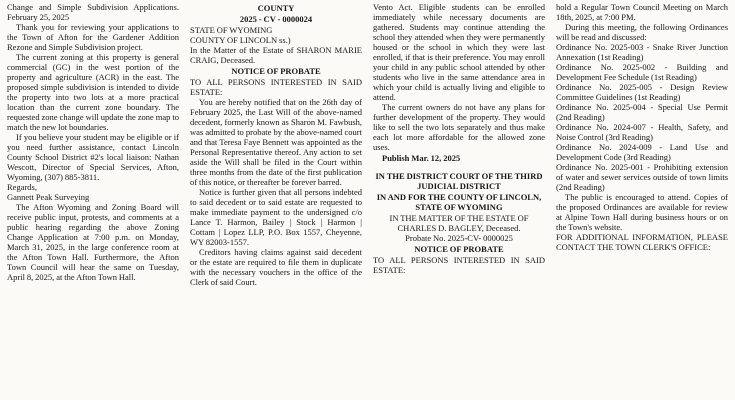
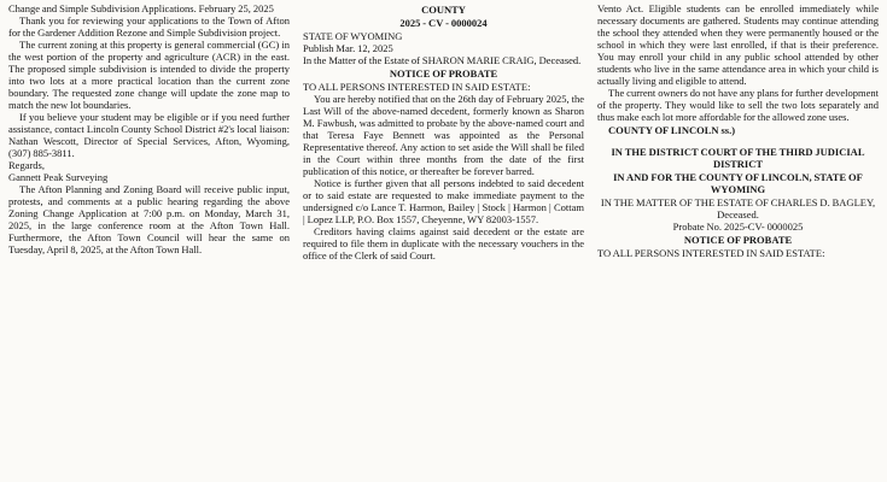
  Change and Simple Subdivision Applications. February 25, 2025
  Thank you for reviewing your applications to the Town of Afton for the Gardener Addition Rezone and Simple Subdivision project.
  The current zoning at this property is general commercial (GC) in the west portion of the property and agriculture (ACR) in the east. The proposed simple subdivision is intended to divide the property into two lots at a more practical location than the current zone boundary. The requested zone change will update the zone map to match the new lot boundaries.
  If you believe your student may be eligible or if you need further assistance, contact Lincoln County School District #2's local liaison: Nathan Wescott, Director of Special Services, Afton, Wyoming, (307) 885-3811.
  Regards,
  Gannett Peak Surveying
- The Afton Wyoming and Zoning Board will receive public input, protests, and comments at a public hearing regarding the above Zoning Change Application at 7:00 p.m. on Monday, March 31, 2025, in the large conference room at the Afton Town Hall. Furthermore, the Afton Town Council will hear the same on Tuesday, April 8, 2025, at the Afton Town Hall.
+ The Afton Planning and Zoning Board will receive public input, protests, and comments at a public hearing regarding the above Zoning Change Application at 7:00 p.m. on Monday, March 31, 2025, in the large conference room at the Afton Town Hall. Furthermore, the Afton Town Council will hear the same on Tuesday, April 8, 2025, at the Afton Town Hall.
  COUNTY
  2025 - CV - 0000024
  STATE OF WYOMING
- COUNTY OF LINCOLN ss.)
+ Publish Mar. 12, 2025
  In the Matter of the Estate of SHARON MARIE CRAIG, Deceased.
  NOTICE OF PROBATE
  TO ALL PERSONS INTERESTED IN SAID ESTATE:
  You are hereby notified that on the 26th day of February 2025, the Last Will of the above-named decedent, formerly known as Sharon M. Fawbush, was admitted to probate by the above-named court and that Teresa Faye Bennett was appointed as the Personal Representative thereof. Any action to set aside the Will shall be filed in the Court within three months from the date of the first publication of this notice, or thereafter be forever barred.
  Notice is further given that all persons indebted to said decedent or to said estate are requested to make immediate payment to the undersigned c/o Lance T. Harmon, Bailey | Stock | Harmon | Cottam | Lopez LLP, P.O. Box 1557, Cheyenne, WY 82003-1557.
  Creditors having claims against said decedent or the estate are required to file them in duplicate with the necessary vouchers in the office of the Clerk of said Court.
  Vento Act. Eligible students can be enrolled immediately while necessary documents are gathered. Students may continue attending the school they attended when they were permanently housed or the school in which they were last enrolled, if that is their preference. You may enroll your child in any public school attended by other students who live in the same attendance area in which your child is actually living and eligible to attend.
  The current owners do not have any plans for further development of the property. They would like to sell the two lots separately and thus make each lot more affordable for the allowed zone uses.
- Publish Mar. 12, 2025
+ COUNTY OF LINCOLN ss.)
  IN THE DISTRICT COURT OF THE THIRD JUDICIAL DISTRICT
  IN AND FOR THE COUNTY OF LINCOLN, STATE OF WYOMING
  IN THE MATTER OF THE ESTATE OF CHARLES D. BAGLEY, Deceased.
  Probate No. 2025-CV- 0000025
  NOTICE OF PROBATE
  TO ALL PERSONS INTERESTED IN SAID ESTATE:
- hold a Regular Town Council Meeting on March 18th, 2025, at 7:00 PM.
- During this meeting, the following Ordinances will be read and discussed:
- Ordinance No. 2025-003 - Snake River Junction Annexation (1st Reading)
- Ordinance No. 2025-002 - Building and Development Fee Schedule (1st Reading)
- Ordinance No. 2025-005 - Design Review Committee Guidelines (1st Reading)
- Ordinance No. 2025-004 - Special Use Permit (2nd Reading)
- Ordinance No. 2024-007 - Health, Safety, and Noise Control (3rd Reading)
- Ordinance No. 2024-009 - Land Use and Development Code (3rd Reading)
- Ordinance No. 2025-001 - Prohibiting extension of water and sewer services outside of town limits (2nd Reading)
- The public is encouraged to attend. Copies of the proposed Ordinances are available for review at Alpine Town Hall during business hours or on the Town's website.
- FOR ADDITIONAL INFORMATION, PLEASE CONTACT THE TOWN CLERK'S OFFICE:
